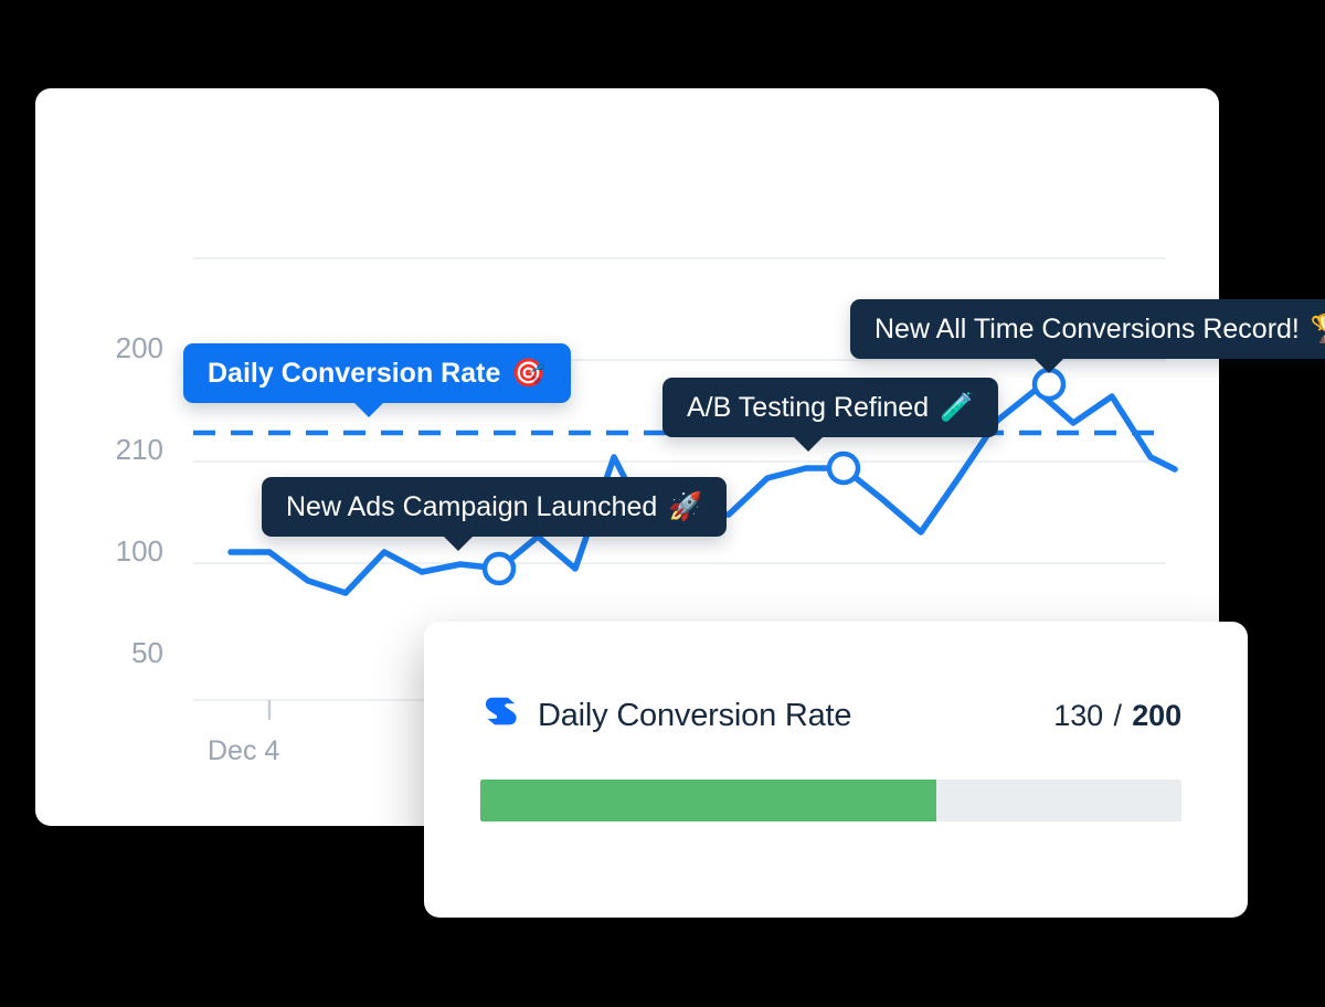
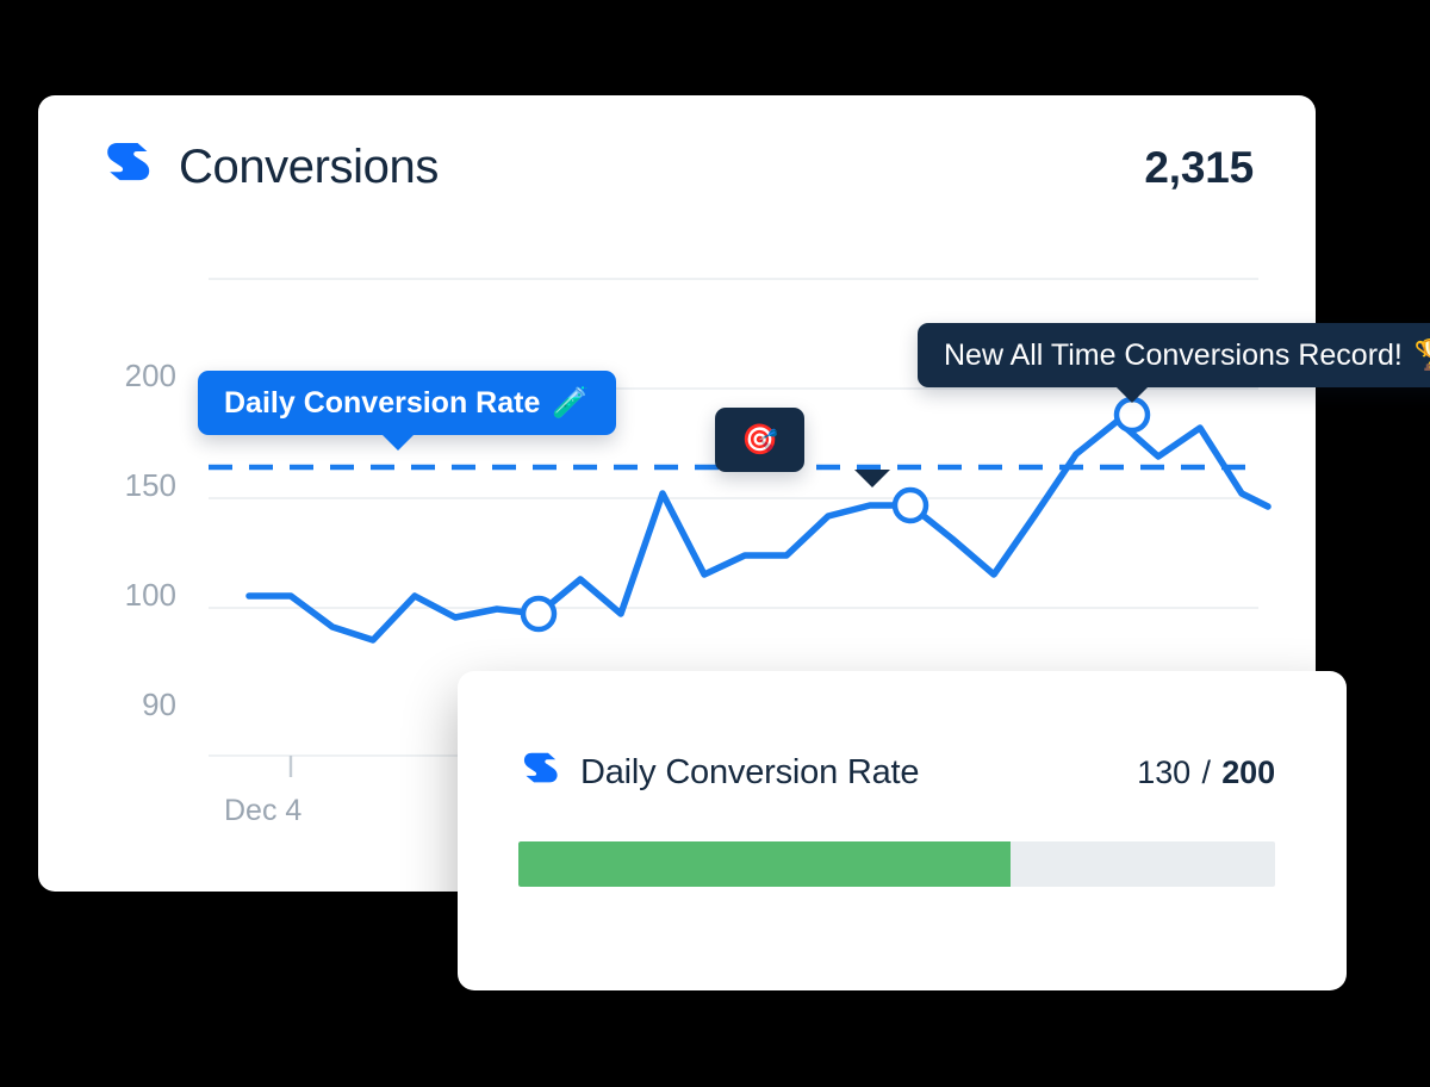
+ Conversions
+ 2,315
  200
- 210
+ 150
  100
- 50
+ 90
  Dec 4
  Daily Conversion Rate
- 🎯
+ 🧪
- New Ads Campaign Launched
- 🚀
- A/B Testing Refined
- 🧪
+ 🎯
  New All Time Conversions Record!
  Daily Conversion Rate
  130 / 200
